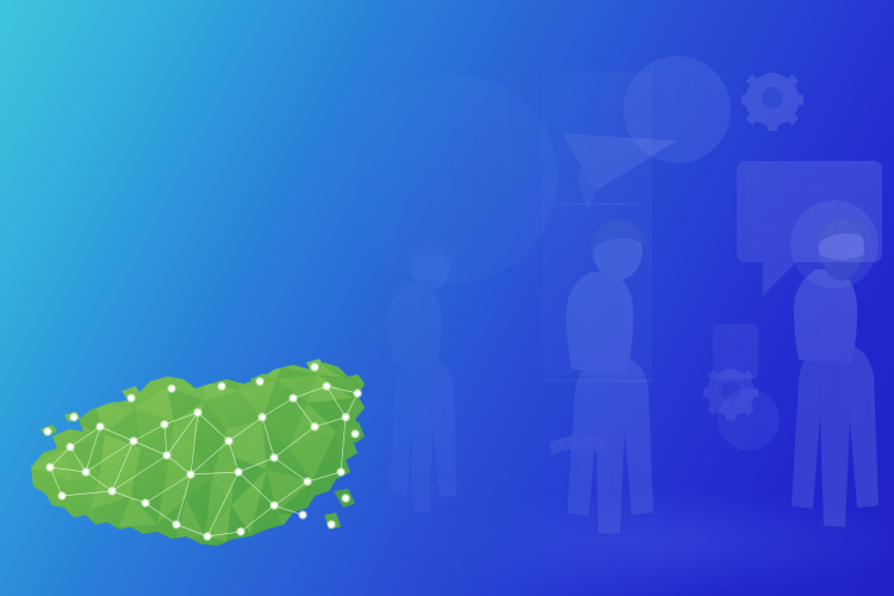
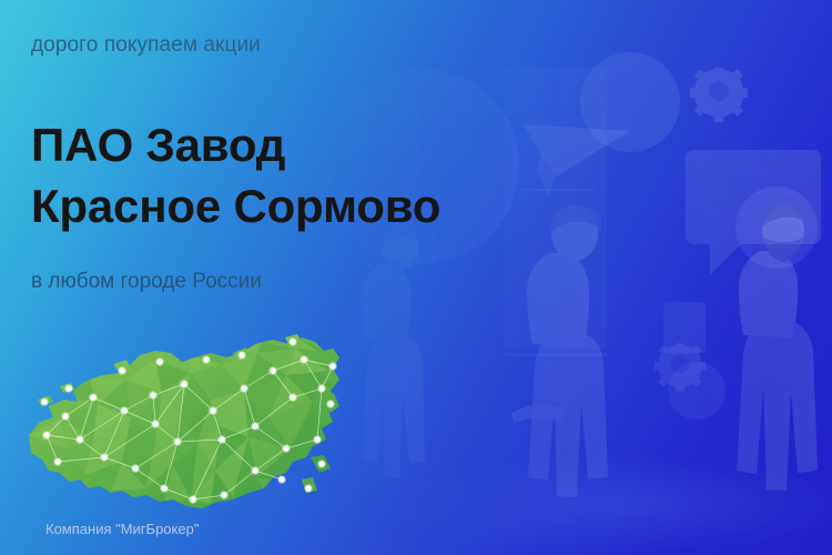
+ дорого покупаем акции
+ ПАО Завод
+ Красное Сормово
+ в любом городе России
+ Компания "МигБрокер"
